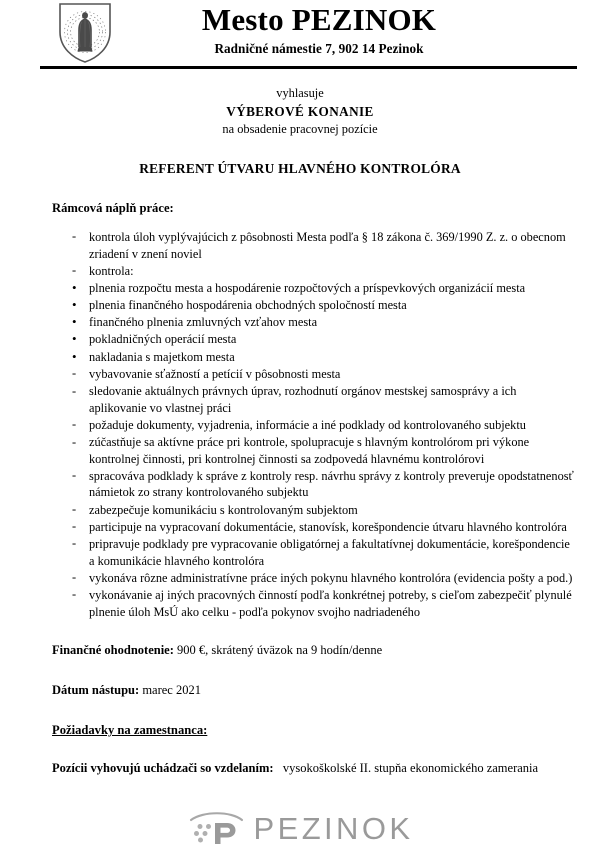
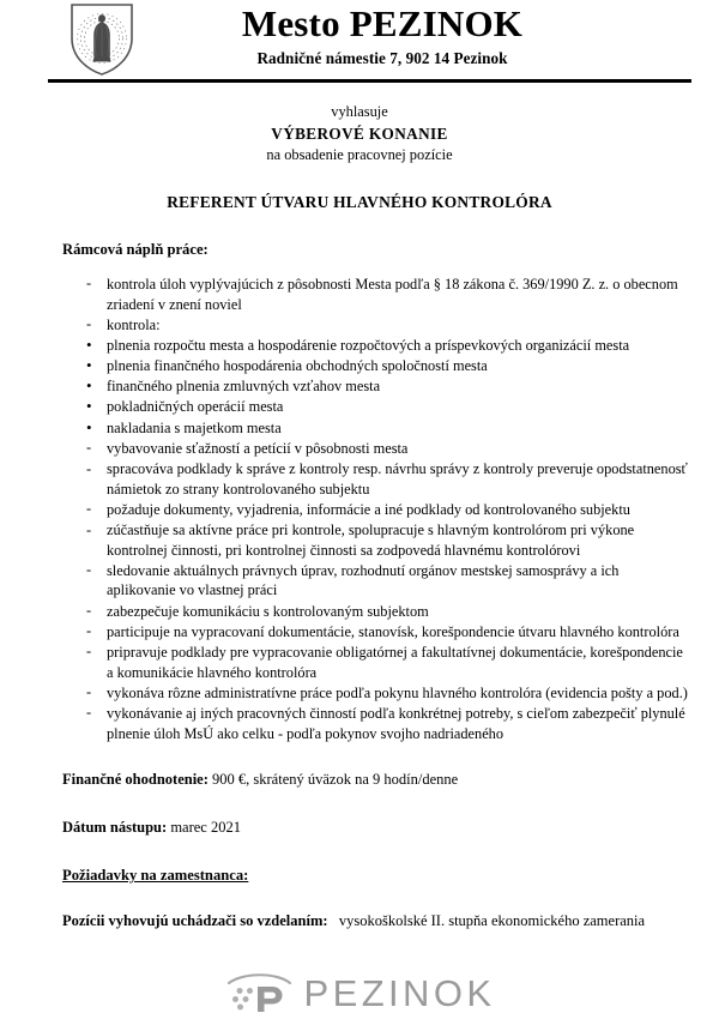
  Mesto PEZINOK
  Radničné námestie 7, 902 14 Pezinok
  vyhlasuje
  VÝBEROVÉ KONANIE
  na obsadenie pracovnej pozície
  REFERENT ÚTVARU HLAVNÉHO KONTROLÓRA
  Rámcová náplň práce:
  -
  kontrola úloh vyplývajúcich z pôsobnosti Mesta podľa § 18 zákona č. 369/1990 Z. z. o obecnom zriadení v znení noviel
  -
  kontrola:
  •
  plnenia rozpočtu mesta a hospodárenie rozpočtových a príspevkových organizácií mesta
  •
  plnenia finančného hospodárenia obchodných spoločností mesta
  •
  finančného plnenia zmluvných vzťahov mesta
  •
  pokladničných operácií mesta
  •
  nakladania s majetkom mesta
  -
  vybavovanie sťažností a petícií v pôsobnosti mesta
  -
- sledovanie aktuálnych právnych úprav, rozhodnutí orgánov mestskej samosprávy a ich aplikovanie vo vlastnej práci
+ spracováva podklady k správe z kontroly resp. návrhu správy z kontroly preveruje opodstatnenosť námietok zo strany kontrolovaného subjektu
  -
  požaduje dokumenty, vyjadrenia, informácie a iné podklady od kontrolovaného subjektu
  -
  zúčastňuje sa aktívne práce pri kontrole, spolupracuje s hlavným kontrolórom pri výkone kontrolnej činnosti, pri kontrolnej činnosti sa zodpovedá hlavnému kontrolórovi
  -
- spracováva podklady k správe z kontroly resp. návrhu správy z kontroly preveruje opodstatnenosť námietok zo strany kontrolovaného subjektu
+ sledovanie aktuálnych právnych úprav, rozhodnutí orgánov mestskej samosprávy a ich aplikovanie vo vlastnej práci
  -
  zabezpečuje komunikáciu s kontrolovaným subjektom
  -
  participuje na vypracovaní dokumentácie, stanovísk, korešpondencie útvaru hlavného kontrolóra
  -
  pripravuje podklady pre vypracovanie obligatórnej a fakultatívnej dokumentácie, korešpondencie a komunikácie hlavného kontrolóra
  -
- vykonáva rôzne administratívne práce iných pokynu hlavného kontrolóra (evidencia pošty a pod.)
+ vykonáva rôzne administratívne práce podľa pokynu hlavného kontrolóra (evidencia pošty a pod.)
  -
  vykonávanie aj iných pracovných činností podľa konkrétnej potreby, s cieľom zabezpečiť plynulé plnenie úloh MsÚ ako celku - podľa pokynov svojho nadriadeného
  Finančné ohodnotenie: 900 €, skrátený úväzok na 9 hodín/denne
  Dátum nástupu: marec 2021
  Požiadavky na zamestnanca:
  Pozícii vyhovujú uchádzači so vzdelaním: vysokoškolské II. stupňa ekonomického zamerania
  PEZINOK
